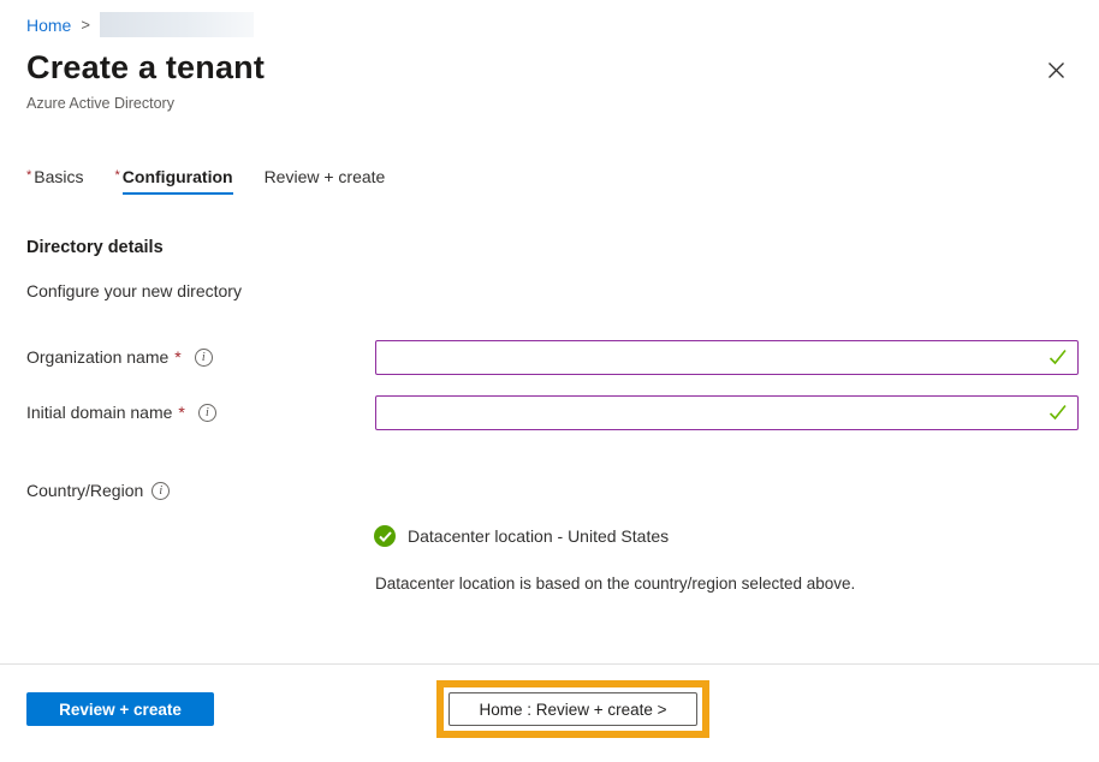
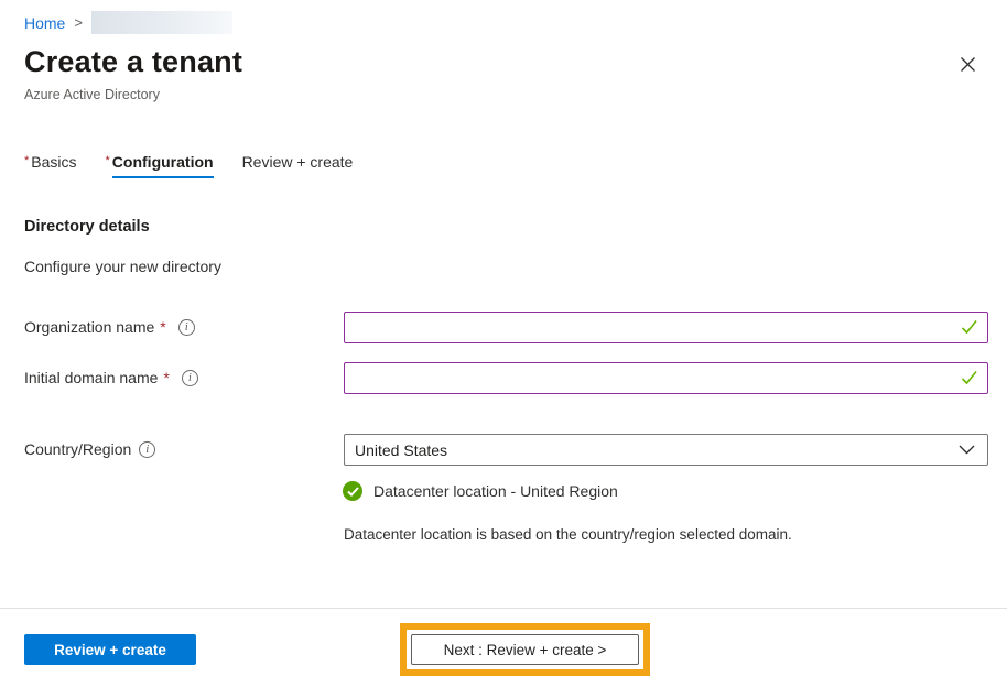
  Home
  >
  Create a tenant
  Azure Active Directory
  *
  Basics
  *
  Configuration
  Review + create
  Directory details
  Configure your new directory
  Organization name
  *
  i
  Initial domain name
  *
  i
  Country/Region
  i
+ United States
- Datacenter location - United States
+ Datacenter location - United Region
- Datacenter location is based on the country/region selected above.
+ Datacenter location is based on the country/region selected domain.
  Review + create
- Home : Review + create >
+ Next : Review + create >
